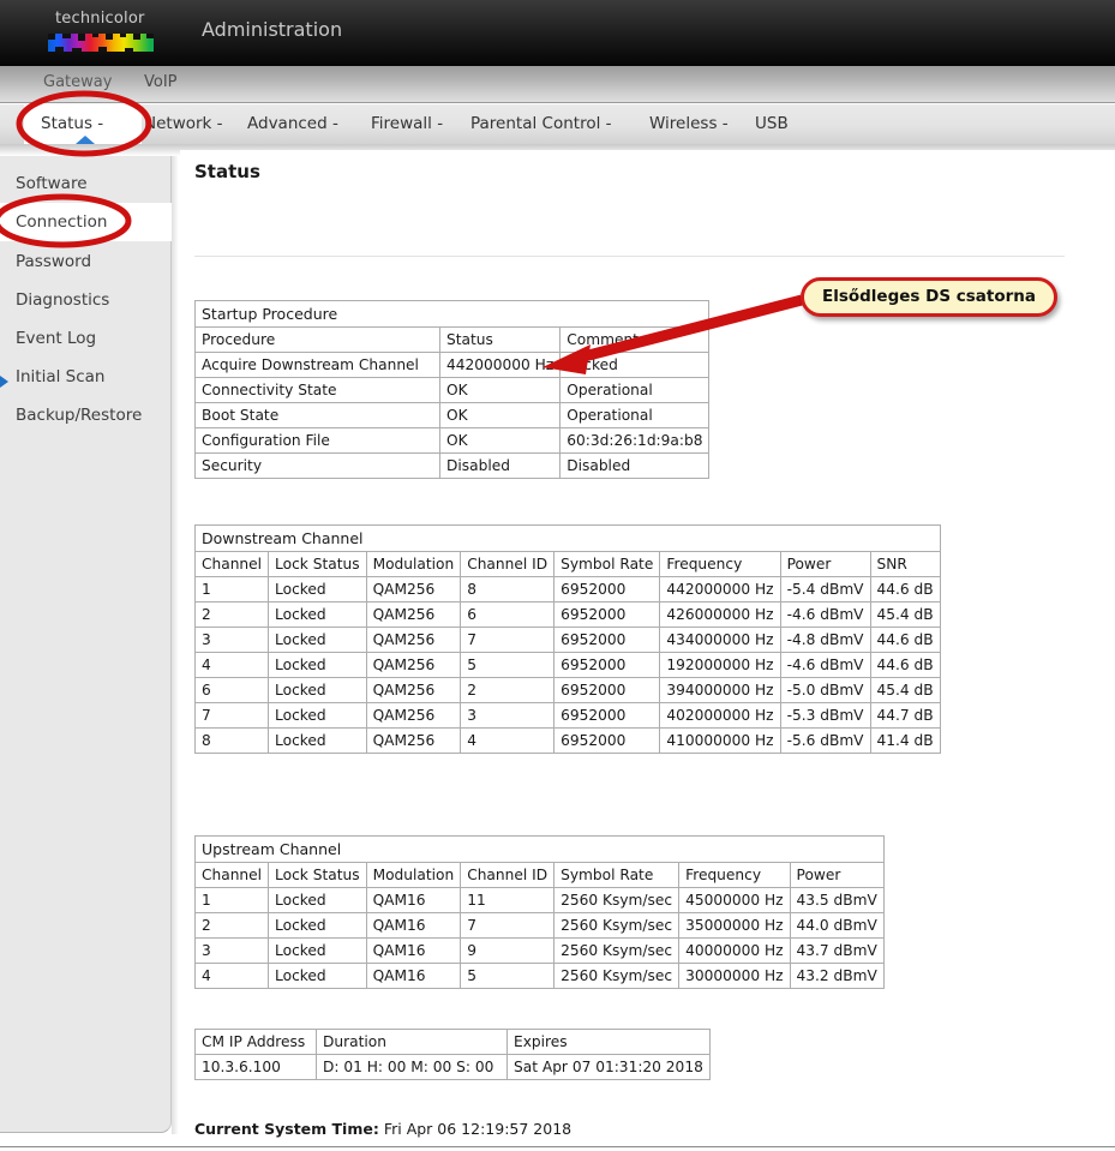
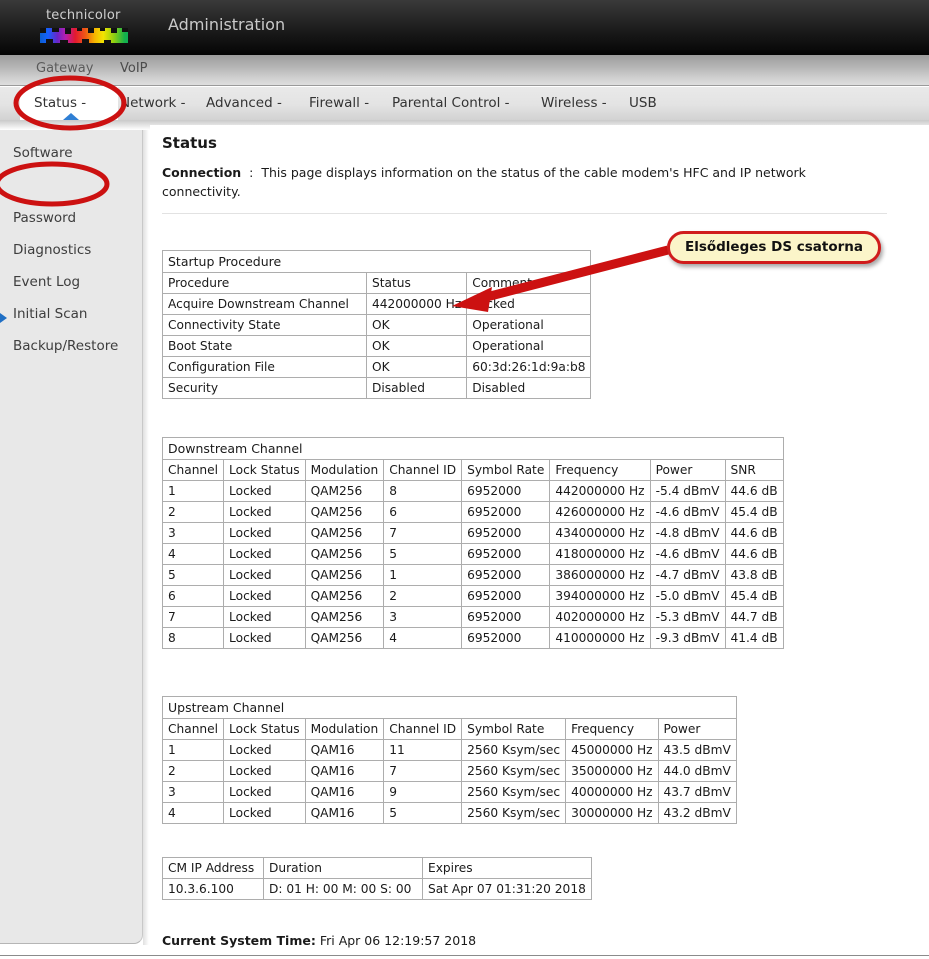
  technicolor
  Administration
  Gateway
  VoIP
  Status -
  etwork -
  Advanced -
  Firewall -
  Parental Control -
  Wireless -
  USB
  Software
- Connection
  Password
  Diagnostics
  Event Log
  Initial Scan
  Backup/Restore
  Status
+ Connection : This page displays information on the status of the cable modem's HFC and IP network connectivity.
  Startup Procedure
  Procedure	Status	Comme
  Acquire Downstream Channel	442000000 H	cked
  Connectivity State	OK	Operational
  Boot State	OK	Operational
  Configuration File	OK	60:3d:26:1d:9a:b8
  Security	Disabled	Disabled
  Downstream Channel
  Channel	Lock Status	Modulation	Channel ID	Symbol Rate	Frequency	Power	SNR
  1	Locked	QAM256	8	6952000	442000000 Hz	-5.4 dBmV	44.6 dB
  2	Locked	QAM256	6	6952000	426000000 Hz	-4.6 dBmV	45.4 dB
  3	Locked	QAM256	7	6952000	434000000 Hz	-4.8 dBmV	44.6 dB
- 4	Locked	QAM256	5	6952000	192000000 Hz	-4.6 dBmV	44.6 dB
+ 4	Locked	QAM256	5	6952000	418000000 Hz	-4.6 dBmV	44.6 dB
+ 5	Locked	QAM256	1	6952000	386000000 Hz	-4.7 dBmV	43.8 dB
  6	Locked	QAM256	2	6952000	394000000 Hz	-5.0 dBmV	45.4 dB
  7	Locked	QAM256	3	6952000	402000000 Hz	-5.3 dBmV	44.7 dB
- 8	Locked	QAM256	4	6952000	410000000 Hz	-5.6 dBmV	41.4 dB
+ 8	Locked	QAM256	4	6952000	410000000 Hz	-9.3 dBmV	41.4 dB
  Upstream Channel
  Channel	Lock Status	Modulation	Channel ID	Symbol Rate	Frequency	Power
  1	Locked	QAM16	11	2560 Ksym/sec	45000000 Hz	43.5 dBmV
  2	Locked	QAM16	7	2560 Ksym/sec	35000000 Hz	44.0 dBmV
  3	Locked	QAM16	9	2560 Ksym/sec	40000000 Hz	43.7 dBmV
  4	Locked	QAM16	5	2560 Ksym/sec	30000000 Hz	43.2 dBmV
  CM IP Address	Duration	Expires
  10.3.6.100	D: 01 H: 00 M: 00 S: 00	Sat Apr 07 01:31:20 2018
  Current System Time: Fri Apr 06 12:19:57 2018
  Elsődleges DS csatorna
